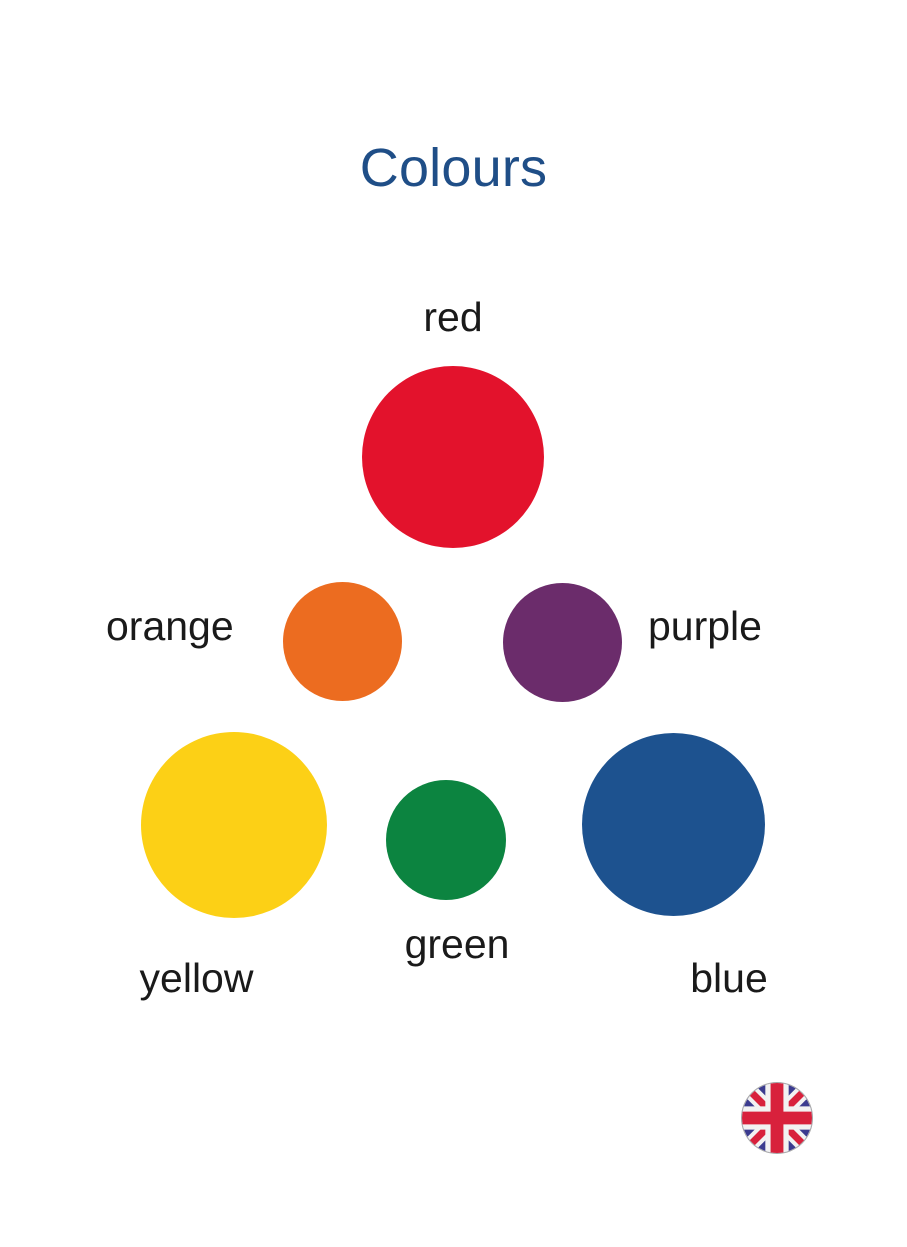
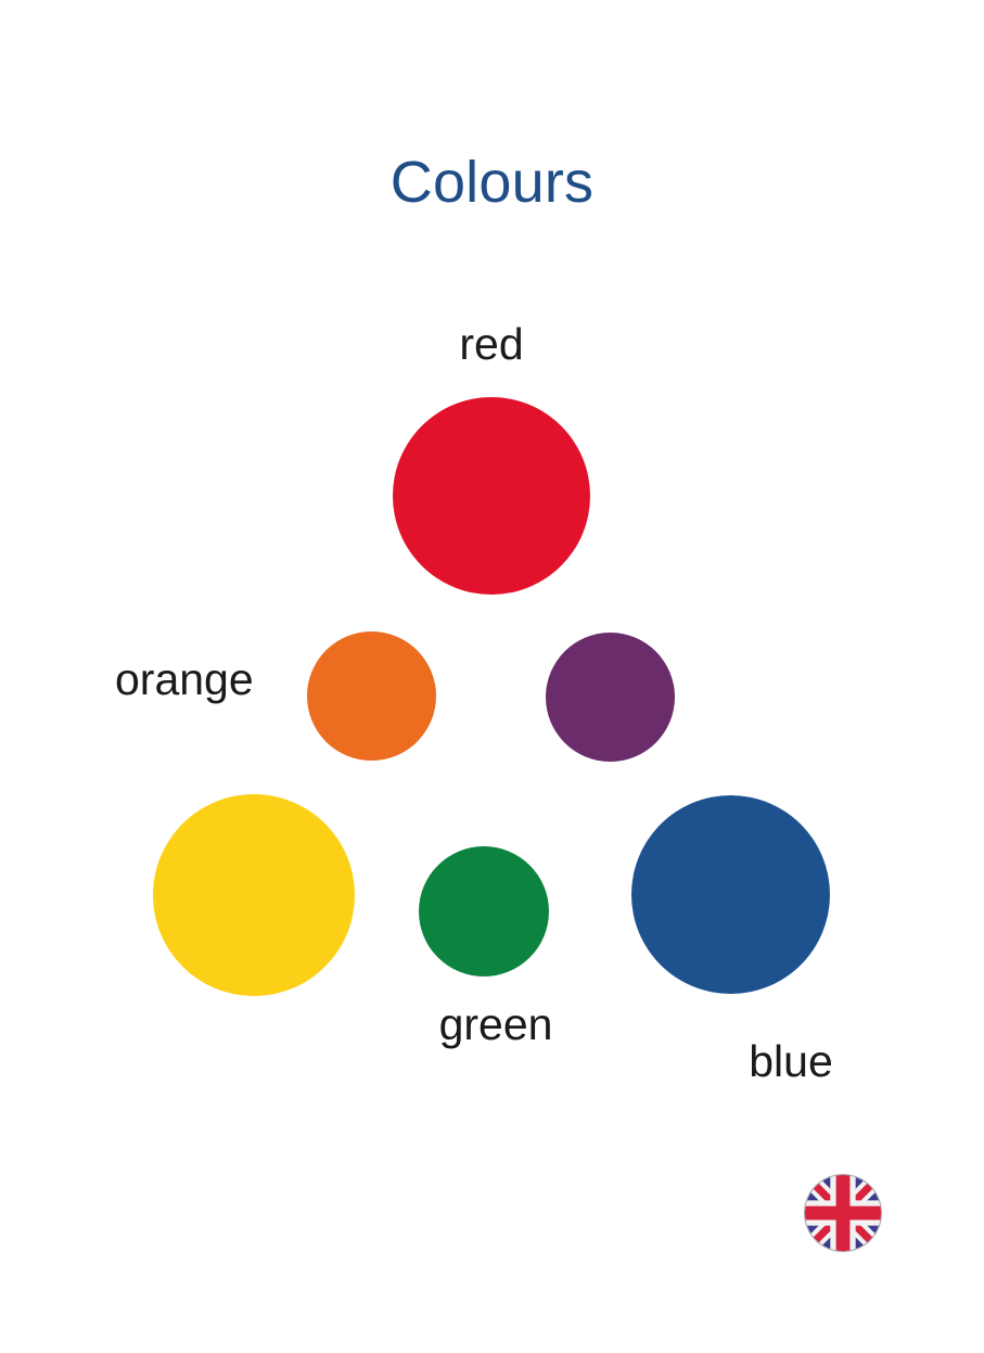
  Colours
  red
  orange
- purple
- yellow
  green
  blue
